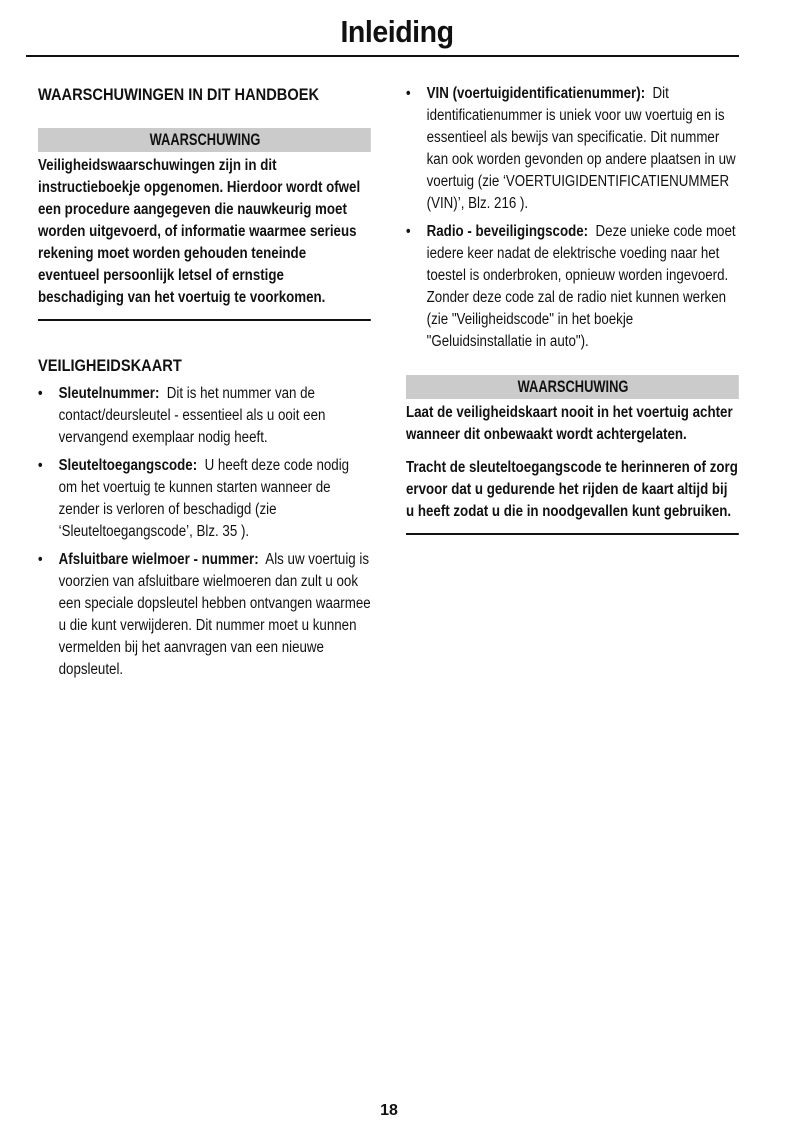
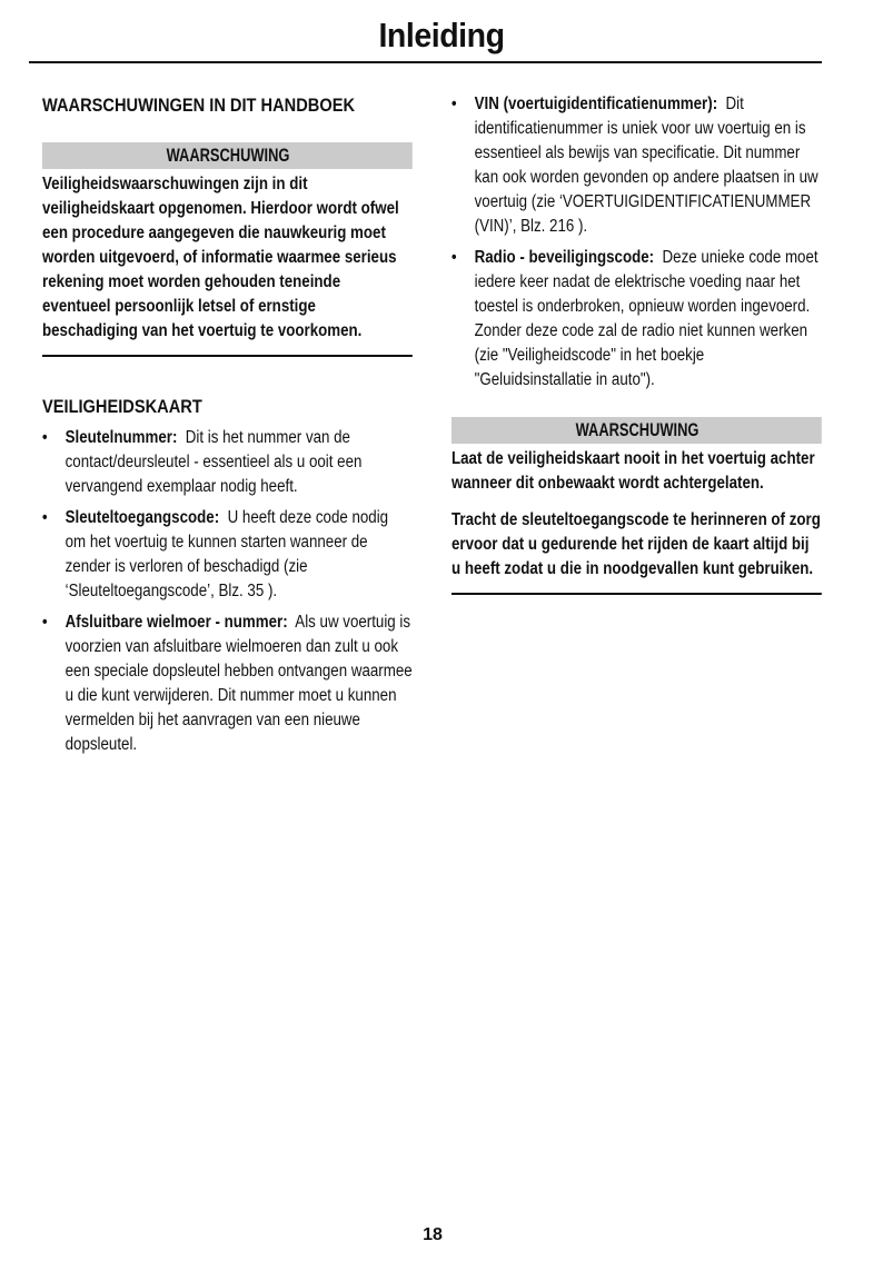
  Inleiding
  WAARSCHUWINGEN IN DIT HANDBOEK
  WAARSCHUWING
- Veiligheidswaarschuwingen zijn in dit instructieboekje opgenomen. Hierdoor wordt ofwel een procedure aangegeven die nauwkeurig moet worden uitgevoerd, of informatie waarmee serieus rekening moet worden gehouden teneinde eventueel persoonlijk letsel of ernstige beschadiging van het voertuig te voorkomen.
+ Veiligheidswaarschuwingen zijn in dit veiligheidskaart opgenomen. Hierdoor wordt ofwel een procedure aangegeven die nauwkeurig moet worden uitgevoerd, of informatie waarmee serieus rekening moet worden gehouden teneinde eventueel persoonlijk letsel of ernstige beschadiging van het voertuig te voorkomen.
  VEILIGHEIDSKAART
  •
  Sleutelnummer: Dit is het nummer van de contact/deursleutel - essentieel als u ooit een vervangend exemplaar nodig heeft.
  •
  Sleuteltoegangscode: U heeft deze code nodig om het voertuig te kunnen starten wanneer de zender is verloren of beschadigd (zie ‘Sleuteltoegangscode’, Blz. 35 ).
  •
  Afsluitbare wielmoer - nummer: Als uw voertuig is voorzien van afsluitbare wielmoeren dan zult u ook een speciale dopsleutel hebben ontvangen waarmee u die kunt verwijderen. Dit nummer moet u kunnen vermelden bij het aanvragen van een nieuwe dopsleutel.
  •
  VIN (voertuigidentificatienummer): Dit identificatienummer is uniek voor uw voertuig en is essentieel als bewijs van specificatie. Dit nummer kan ook worden gevonden op andere plaatsen in uw voertuig (zie ‘VOERTUIGIDENTIFICATIENUMMER (VIN)’, Blz. 216 ).
  •
  Radio - beveiligingscode: Deze unieke code moet iedere keer nadat de elektrische voeding naar het toestel is onderbroken, opnieuw worden ingevoerd. Zonder deze code zal de radio niet kunnen werken (zie "Veiligheidscode" in het boekje "Geluidsinstallatie in auto").
  WAARSCHUWING
  Laat de veiligheidskaart nooit in het voertuig achter wanneer dit onbewaakt wordt achtergelaten.
  Tracht de sleuteltoegangscode te herinneren of zorg ervoor dat u gedurende het rijden de kaart altijd bij u heeft zodat u die in noodgevallen kunt gebruiken.
  18
